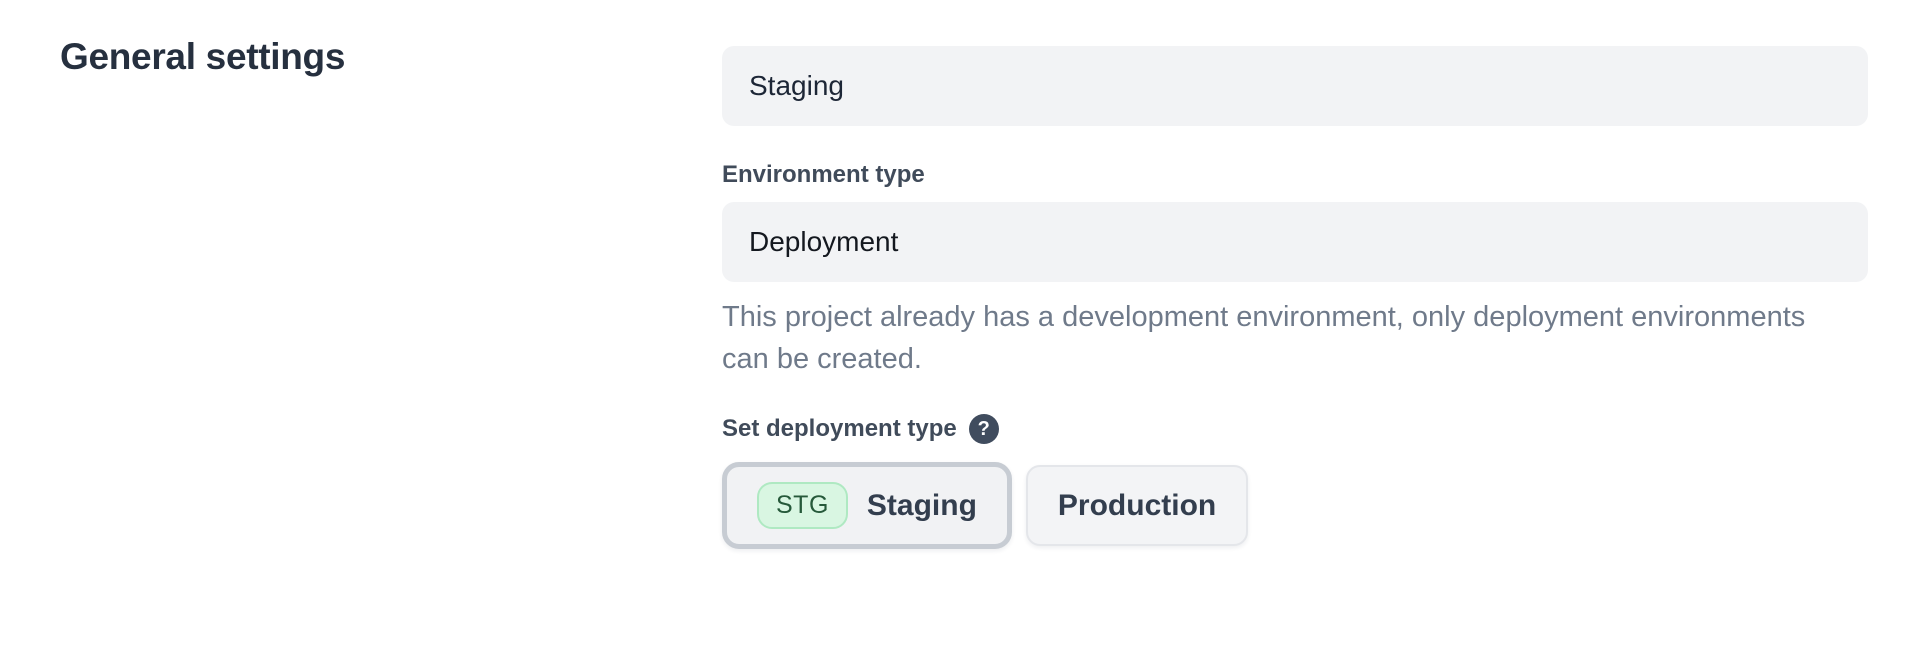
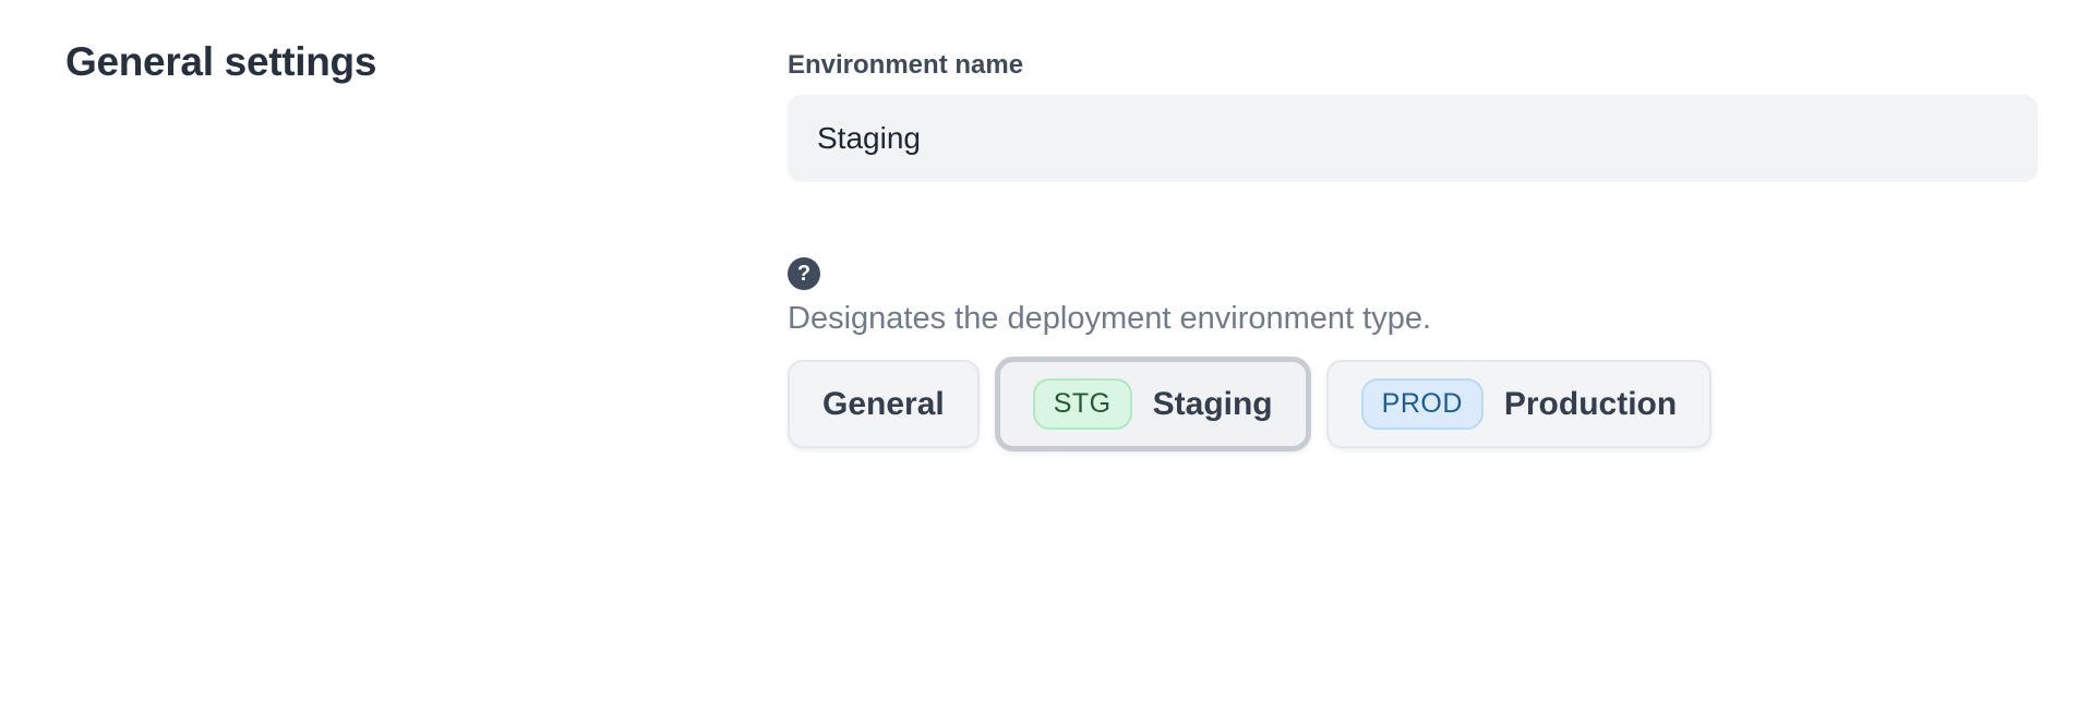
  General settings
+ Environment name
  Staging
- Environment type
- Deployment
- This project already has a development environment, only deployment environments can be created.
- Set deployment type
  ?
+ Designates the deployment environment type.
+ General
  STG
  Staging
+ PROD
  Production
